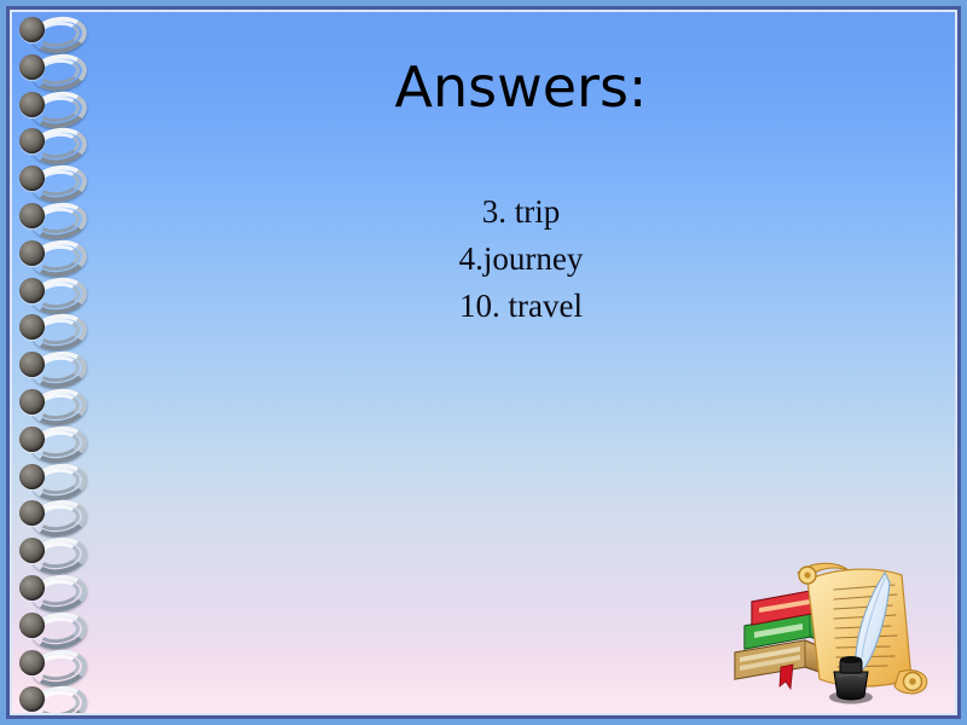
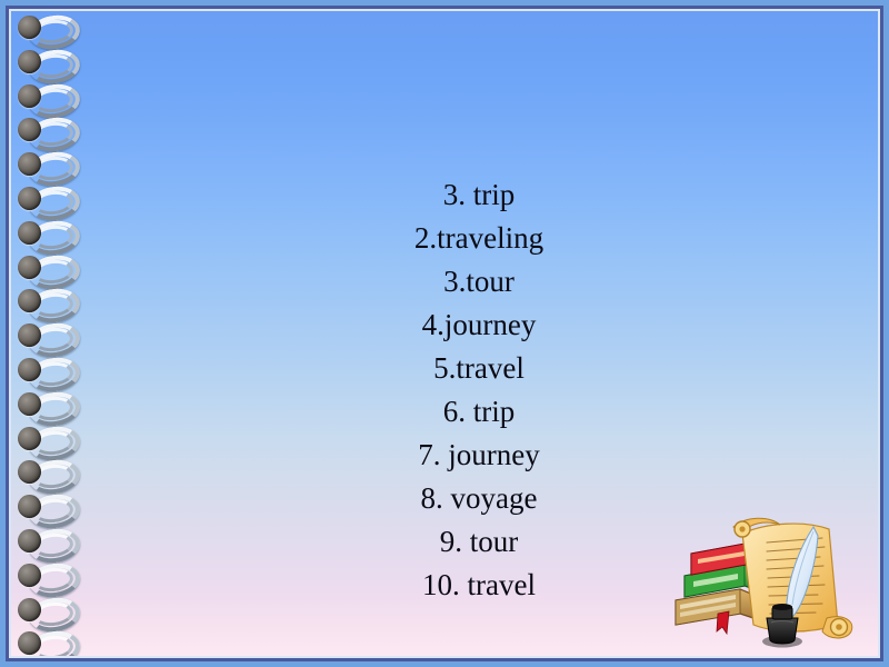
- Answers:
  3. trip
+ 2.traveling
+ 3.tour
  4.journey
+ 5.travel
+ 6. trip
+ 7. journey
+ 8. voyage
+ 9. tour
  10. travel
